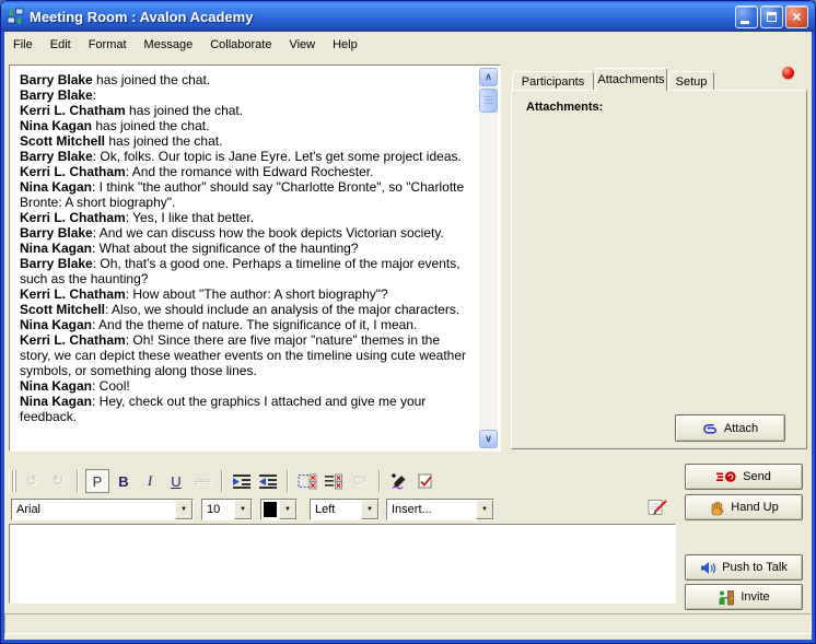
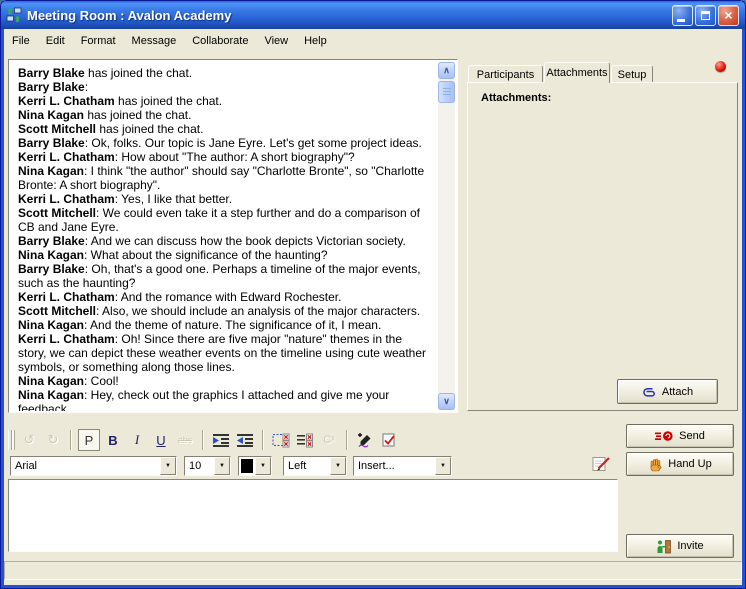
  Meeting Room : Avalon Academy
  ×
  File
  Edit
  Format
  Message
  Collaborate
  View
  Help
  Barry Blake has joined the chat.
  Barry Blake:
  Kerri L. Chatham has joined the chat.
  Nina Kagan has joined the chat.
  Scott Mitchell has joined the chat.
  Barry Blake: Ok, folks. Our topic is Jane Eyre. Let's get some project ideas.
- Kerri L. Chatham: And the romance with Edward Rochester.
+ Kerri L. Chatham: How about "The author: A short biography"?
  Nina Kagan: I think "the author" should say "Charlotte Bronte", so "Charlotte Bronte: A short biography".
  Kerri L. Chatham: Yes, I like that better.
+ Scott Mitchell: We could even take it a step further and do a comparison of CB and Jane Eyre.
  Barry Blake: And we can discuss how the book depicts Victorian society.
  Nina Kagan: What about the significance of the haunting?
  Barry Blake: Oh, that's a good one. Perhaps a timeline of the major events, such as the haunting?
- Kerri L. Chatham: How about "The author: A short biography"?
+ Kerri L. Chatham: And the romance with Edward Rochester.
  Scott Mitchell: Also, we should include an analysis of the major characters.
  Nina Kagan: And the theme of nature. The significance of it, I mean.
  Kerri L. Chatham: Oh! Since there are five major "nature" themes in the story, we can depict these weather events on the timeline using cute weather symbols, or something along those lines.
  Nina Kagan: Cool!
  Nina Kagan: Hey, check out the graphics I attached and give me your feedback.
  ∧
  ∨
  Participants
  Attachments
  Setup
  Attachments:
  Attach
  ↺
  ↻
  P
  B
  I
  U
  abc
  Cˣ
  Arial
  10
  Left
  Insert...
  Send
  Hand Up
- Push to Talk
  Invite
